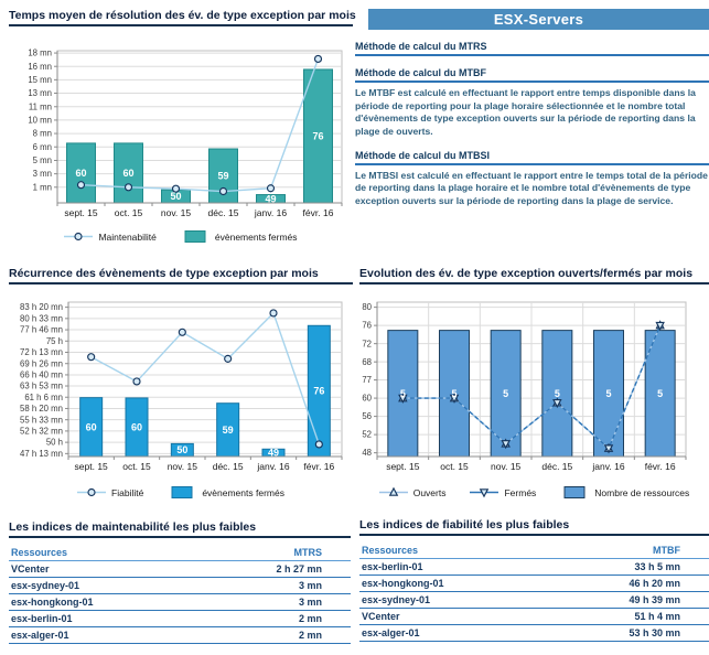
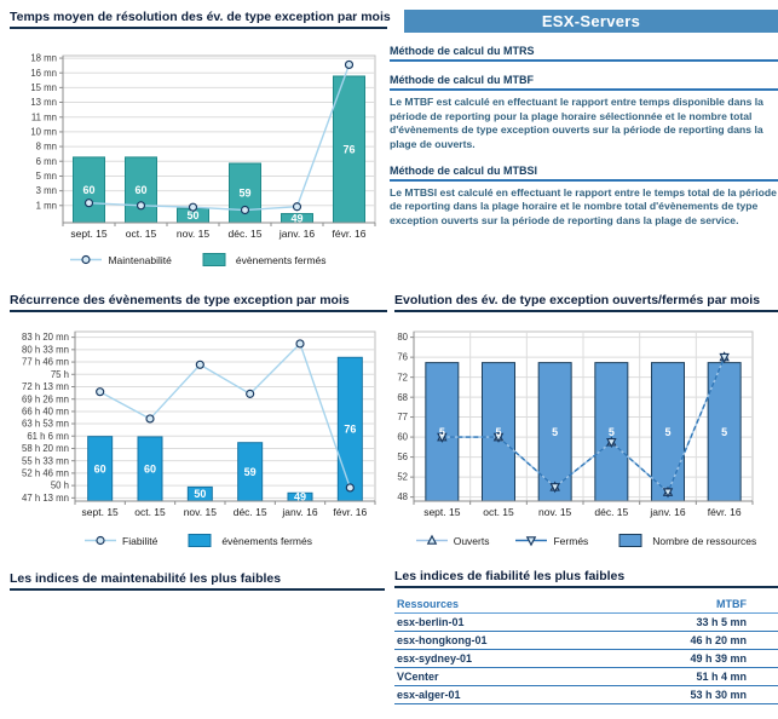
  Temps moyen de résolution des év. de type exception par mois
  18 mn
  16 mn
  15 mn
  13 mn
  11 mn
  10 mn
  8 mn
  6 mn
  5 mn
  3 mn
  1 mn
  60
  60
  50
  59
  49
  76
  sept. 15
  oct. 15
  nov. 15
  déc. 15
  janv. 16
  févr. 16
  Maintenabilité
  évènements fermés
  ESX-Servers
  Méthode de calcul du MTRS
  Méthode de calcul du MTBF
  Le MTBF est calculé en effectuant le rapport entre temps disponible dans la période de reporting pour la plage horaire sélectionnée et le nombre total d'évènements de type exception ouverts sur la période de reporting dans la plage de ouverts.
  Méthode de calcul du MTBSI
  Le MTBSI est calculé en effectuant le rapport entre le temps total de la période de reporting dans la plage horaire et le nombre total d'évènements de type exception ouverts sur la période de reporting dans la plage de service.
  Récurrence des évènements de type exception par mois
  83 h 20 mn
  80 h 33 mn
  77 h 46 mn
  75 h
  72 h 13 mn
  69 h 26 mn
  66 h 40 mn
  63 h 53 mn
  61 h 6 mn
  58 h 20 mn
  55 h 33 mn
- 52 h 32 mn
+ 52 h 46 mn
  50 h
  47 h 13 mn
  60
  60
  50
  59
  49
  76
  sept. 15
  oct. 15
  nov. 15
  déc. 15
  janv. 16
  févr. 16
  Fiabilité
  évènements fermés
  Evolution des év. de type exception ouverts/fermés par mois
  80
  76
  72
  68
  77
  60
  56
  52
  48
  5
  5
  5
  5
  5
  5
  sept. 15
  oct. 15
  nov. 15
  déc. 15
  janv. 16
  févr. 16
  Ouverts
  Fermés
  Nombre de ressources
  Les indices de maintenabilité les plus faibles
- Ressources	MTRS
- VCenter	2 h 27 mn
- esx-sydney-01	3 mn
- esx-hongkong-01	3 mn
- esx-berlin-01	2 mn
- esx-alger-01	2 mn
  Les indices de fiabilité les plus faibles
  Ressources	MTBF
  esx-berlin-01	33 h 5 mn
  esx-hongkong-01	46 h 20 mn
  esx-sydney-01	49 h 39 mn
  VCenter	51 h 4 mn
  esx-alger-01	53 h 30 mn
